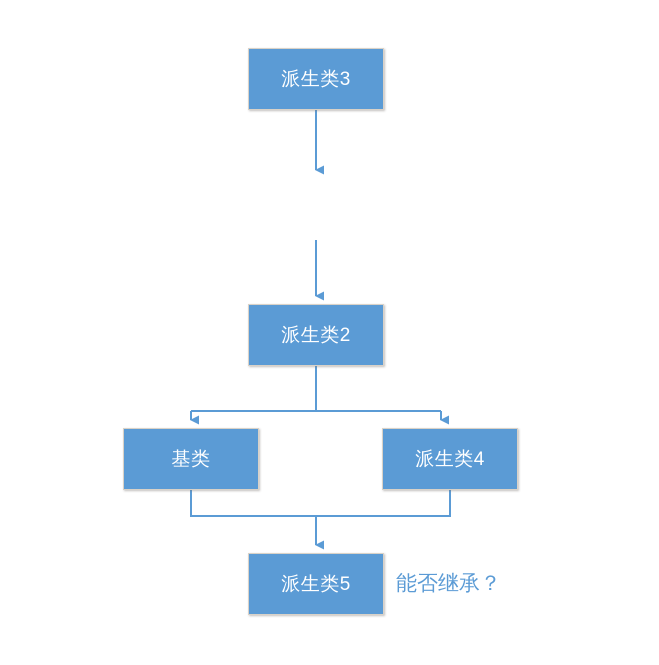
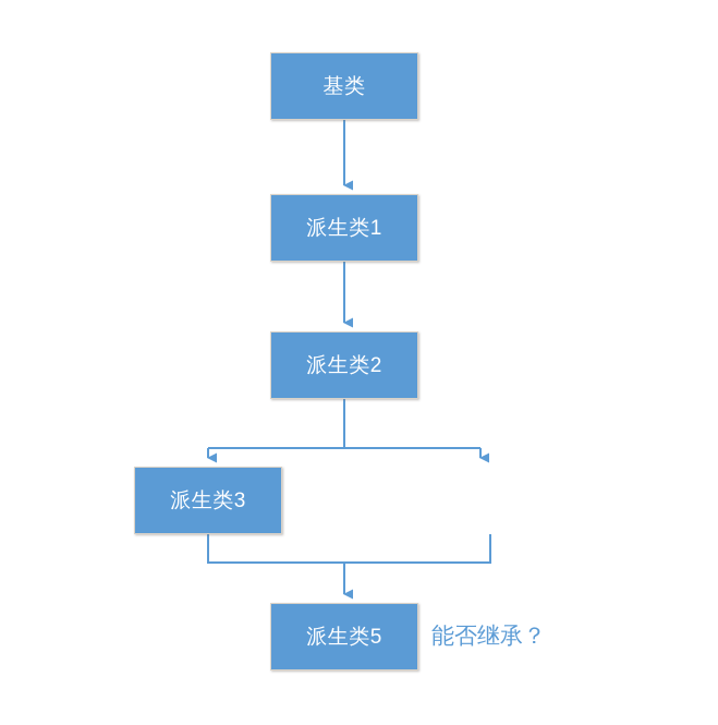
- 派生类3
+ 基类
+ 派生类1
  派生类2
- 基类
+ 派生类3
- 派生类4
  派生类5
  能否继承？
